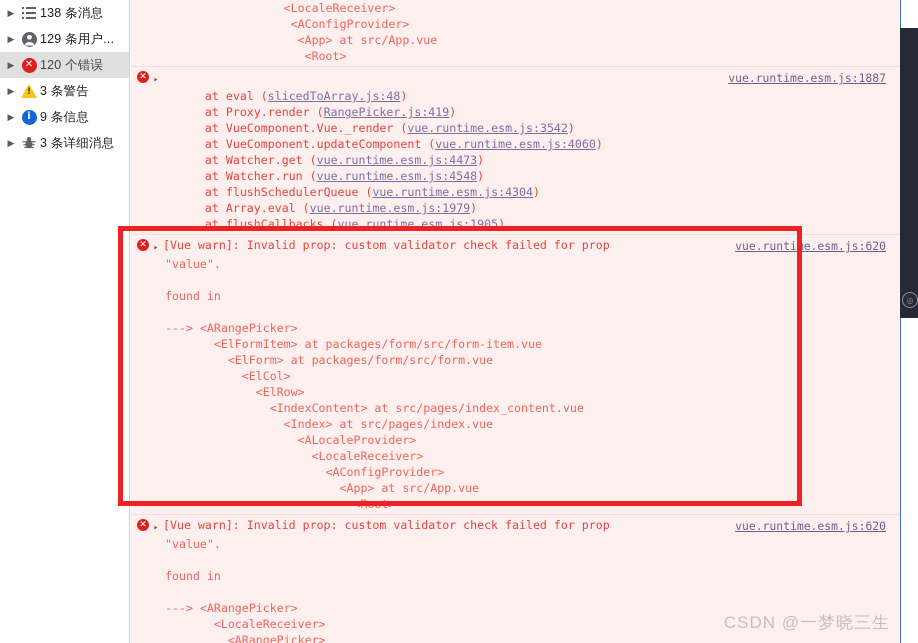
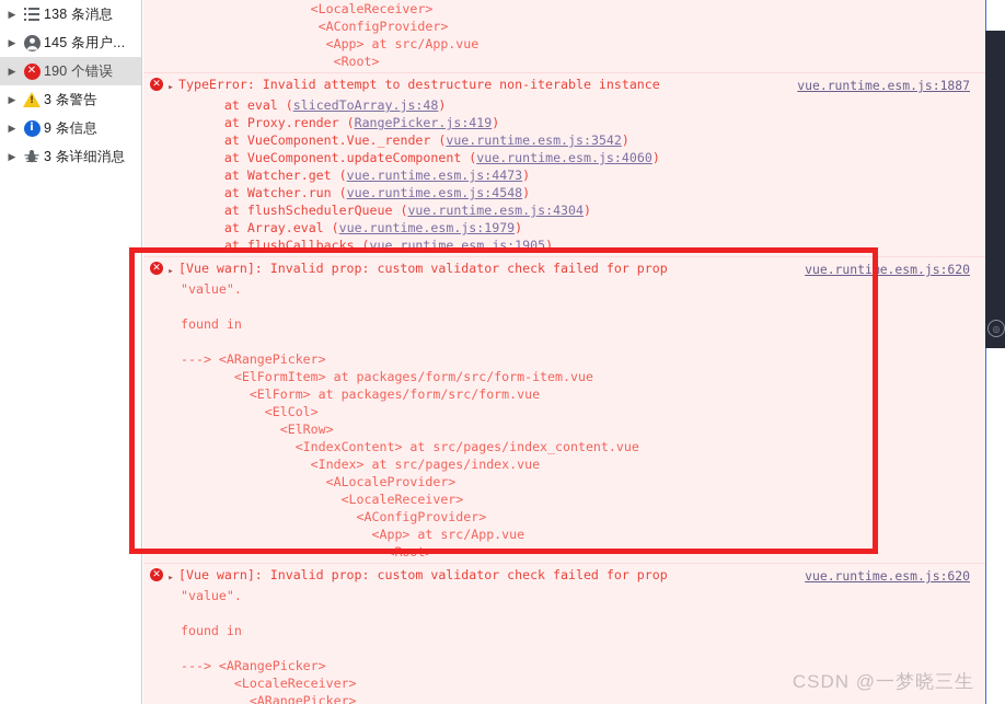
  ▶
  138 条消息
  ▶
- 129 条用户...
+ 145 条用户...
  ▶
  ✕
- 120 个错误
+ 190 个错误
  ▶
  3 条警告
  ▶
  i
  9 条信息
  ▶
  3 条详细消息
  <LocaleReceiver>
  <AConfigProvider>
  <App> at src/App.vue
  <Root>
  ✕
  ▸
+ TypeError: Invalid attempt to destructure non-iterable instance
  vue.runtime.esm.js:1887
  at eval (slicedToArray.js:48) at Proxy.render (RangePicker.js:419) at VueComponent.Vue._render (vue.runtime.esm.js:3542) at VueComponent.updateComponent (vue.runtime.esm.js:4060) at Watcher.get (vue.runtime.esm.js:4473) at Watcher.run (vue.runtime.esm.js:4548) at flushSchedulerQueue (vue.runtime.esm.js:4304) at Array.eval (vue.runtime.esm.js:1979) at flushCallbacks (vue.runtime.esm.js:1905)
  ✕
  ▸
  [Vue warn]: Invalid prop: custom validator check failed for prop
  vue.runtime.esm.js:620
  "value".
  found in
  ---> <ARangePicker>
  <ElFormItem> at packages/form/src/form-item.vue
  <ElForm> at packages/form/src/form.vue
  <ElCol>
  <ElRow>
  <IndexContent> at src/pages/index_content.vue
  <Index> at src/pages/index.vue
  <ALocaleProvider>
  <LocaleReceiver>
  <AConfigProvider>
  <App> at src/App.vue
  <Root>
  ✕
  ▸
  [Vue warn]: Invalid prop: custom validator check failed for prop
  vue.runtime.esm.js:620
  "value".
  found in
  ---> <ARangePicker>
  <LocaleReceiver>
  <ARangePicker>
  ◎
  CSDN @一梦晓三生
